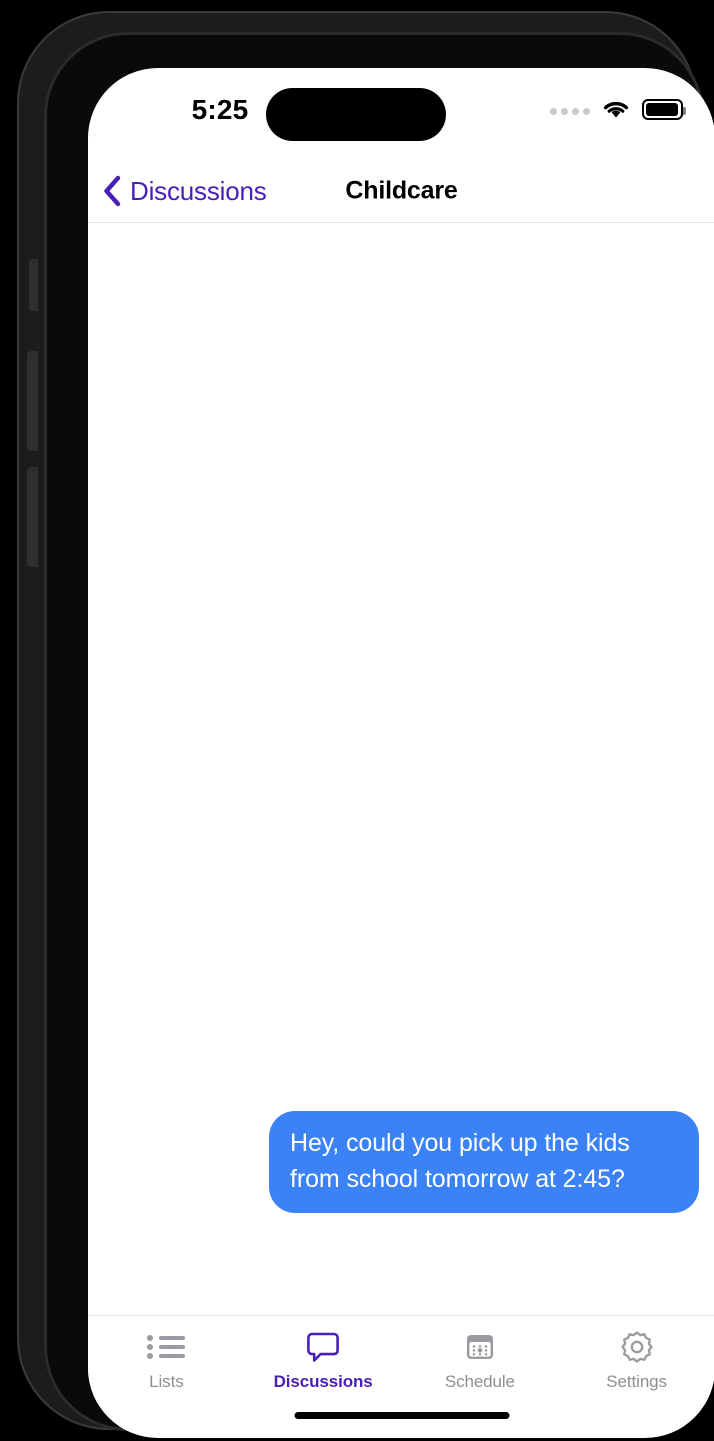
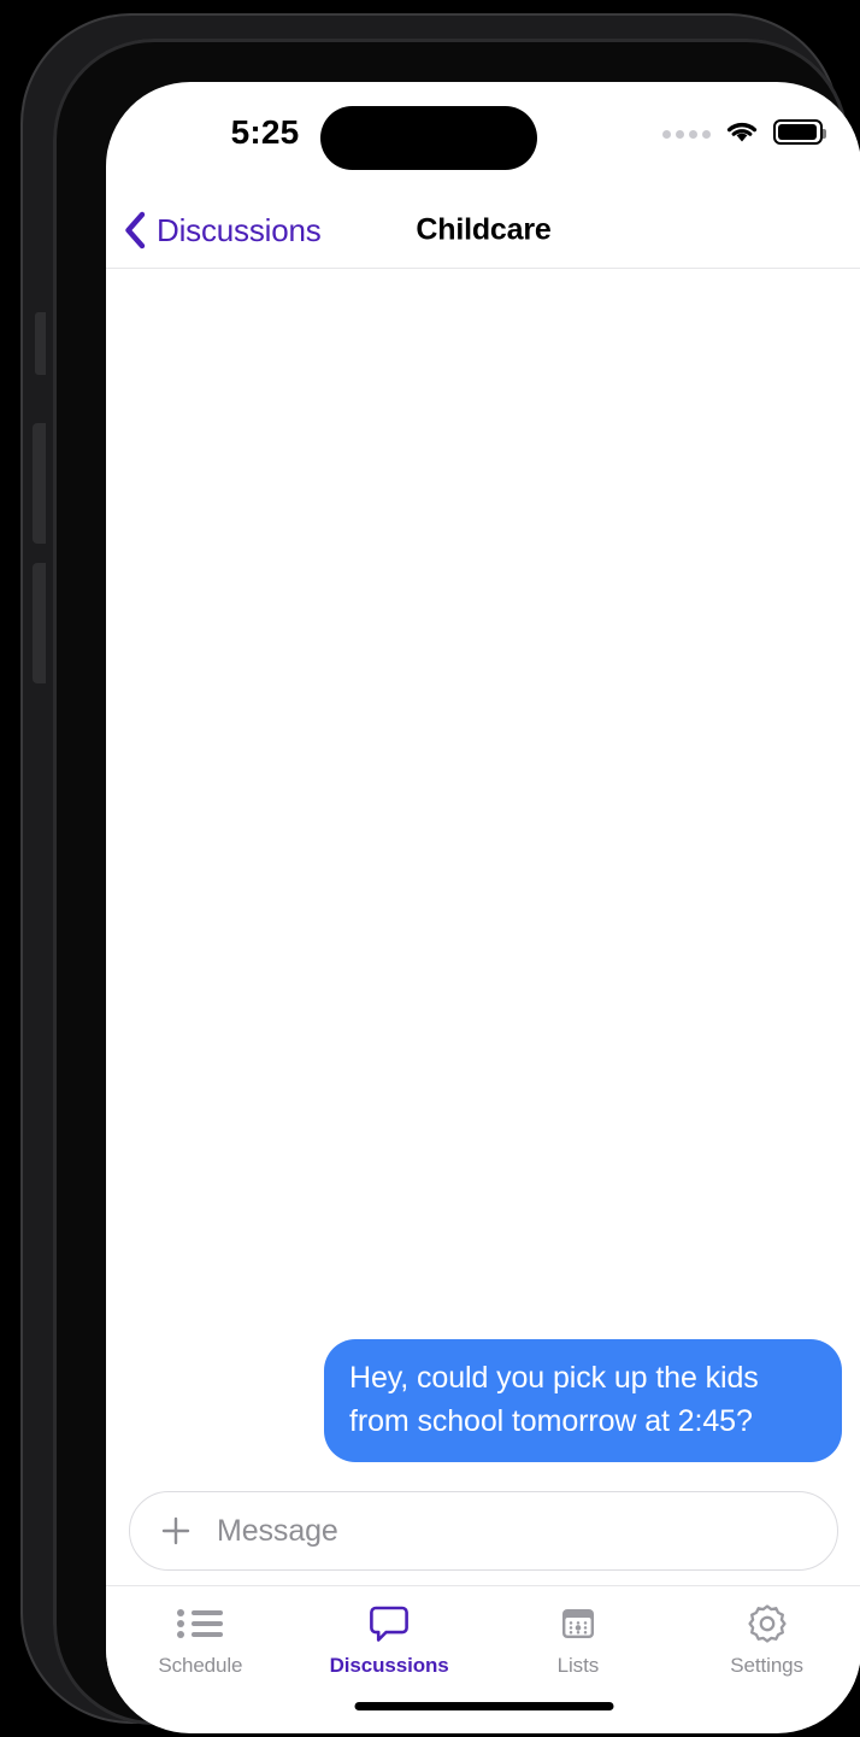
  5:25
  Discussions
  Childcare
  Hey, could you pick up the kids from school tomorrow at 2:45?
+ Message
- Lists
+ Schedule
  Discussions
- Schedule
+ Lists
  Settings
